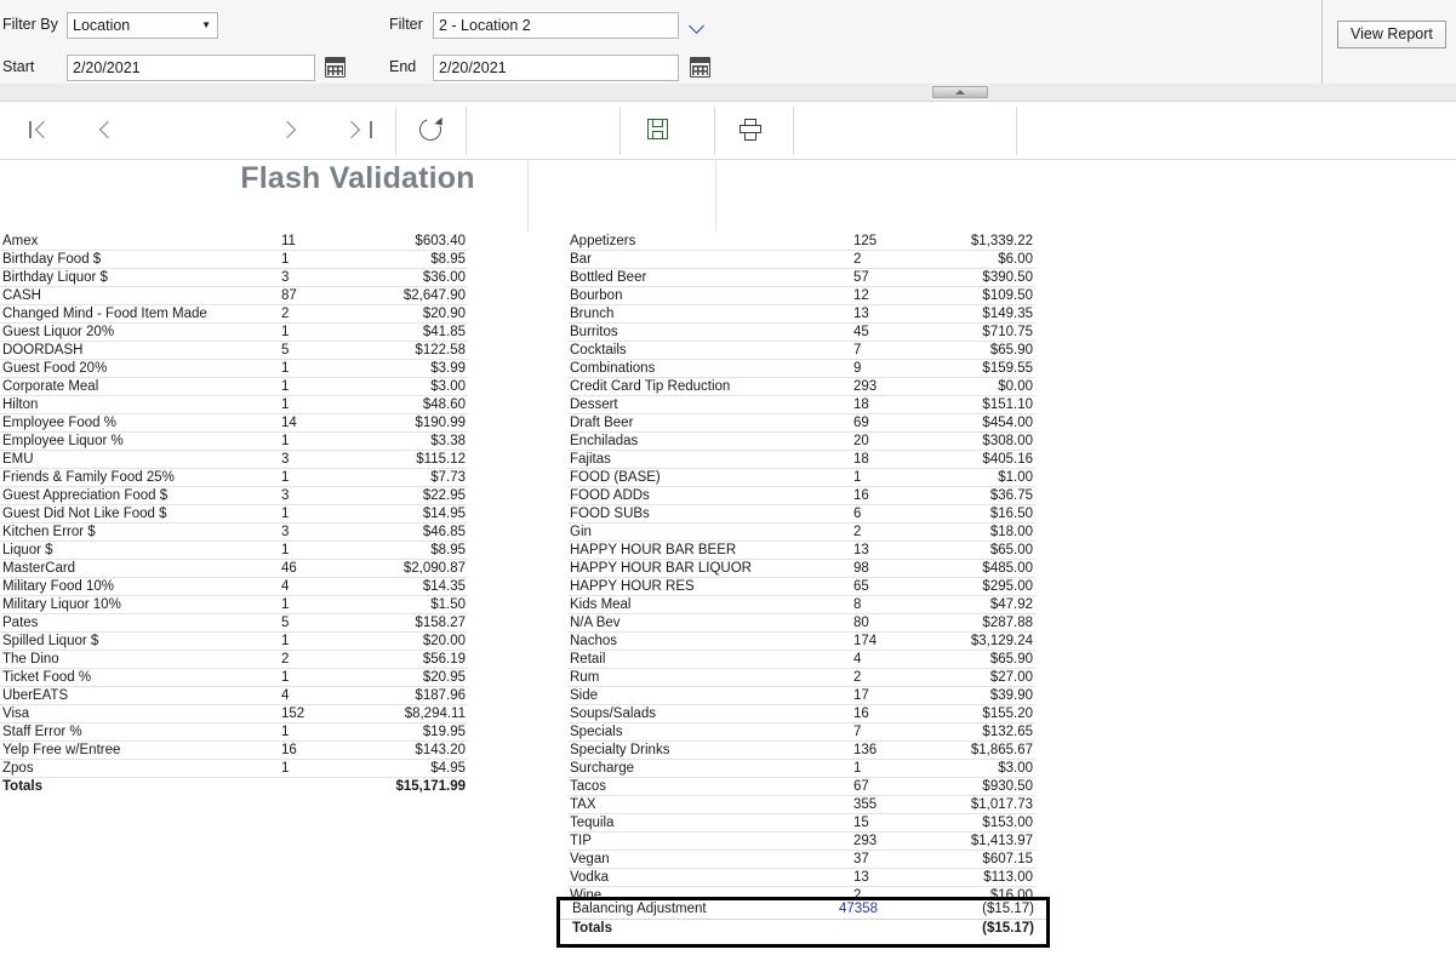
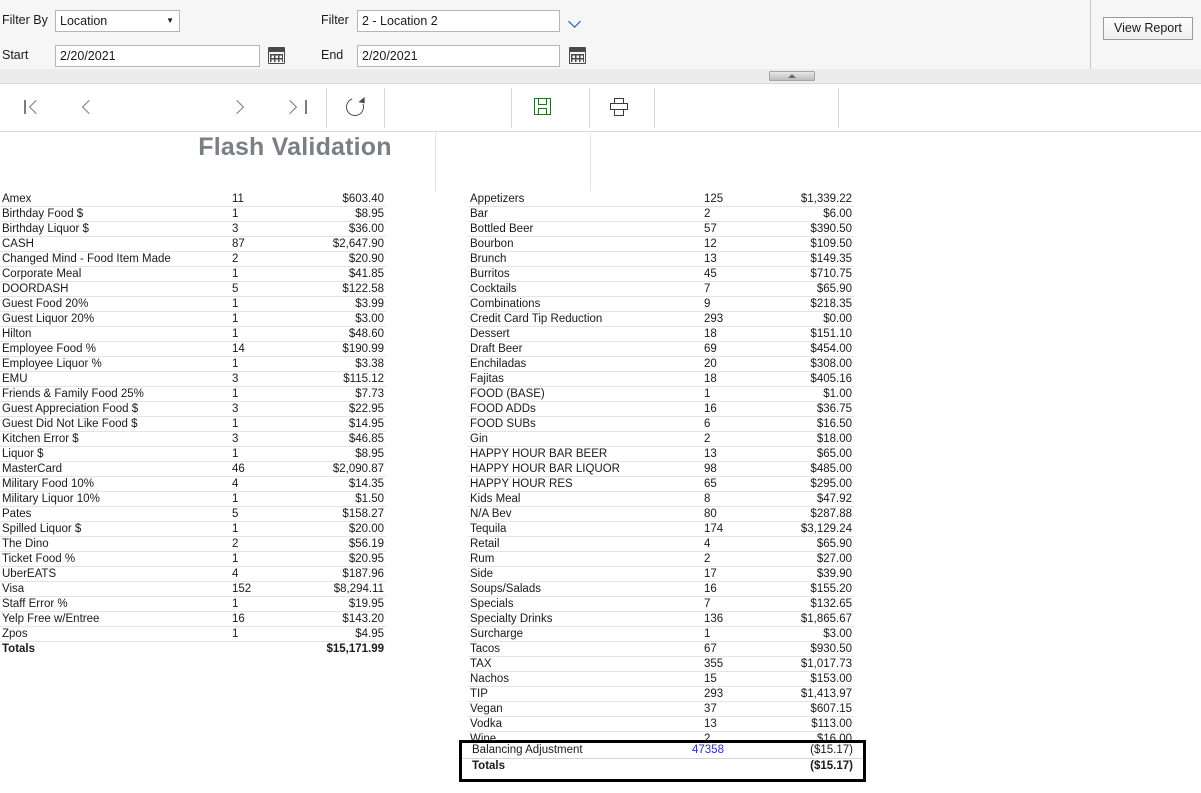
  Filter By
  Location
  ▼
  Filter
  2 - Location 2
  Start
  2/20/2021
  End
  2/20/2021
  View Report
  Flash Validation
  Amex	11	$603.40
  Birthday Food $	1	$8.95
  Birthday Liquor $	3	$36.00
  CASH	87	$2,647.90
  Changed Mind - Food Item Made	2	$20.90
- Guest Liquor 20%	1	$41.85
+ Corporate Meal	1	$41.85
  DOORDASH	5	$122.58
  Guest Food 20%	1	$3.99
- Corporate Meal	1	$3.00
+ Guest Liquor 20%	1	$3.00
  Hilton	1	$48.60
  Employee Food %	14	$190.99
  Employee Liquor %	1	$3.38
  EMU	3	$115.12
  Friends & Family Food 25%	1	$7.73
  Guest Appreciation Food $	3	$22.95
  Guest Did Not Like Food $	1	$14.95
  Kitchen Error $	3	$46.85
  Liquor $	1	$8.95
  MasterCard	46	$2,090.87
  Military Food 10%	4	$14.35
  Military Liquor 10%	1	$1.50
  Pates	5	$158.27
  Spilled Liquor $	1	$20.00
  The Dino	2	$56.19
  Ticket Food %	1	$20.95
  UberEATS	4	$187.96
  Visa	152	$8,294.11
  Staff Error %	1	$19.95
  Yelp Free w/Entree	16	$143.20
  Zpos	1	$4.95
  Totals		$15,171.99
  Appetizers	125	$1,339.22
  Bar	2	$6.00
  Bottled Beer	57	$390.50
  Bourbon	12	$109.50
  Brunch	13	$149.35
  Burritos	45	$710.75
  Cocktails	7	$65.90
- Combinations	9	$159.55
+ Combinations	9	$218.35
  Credit Card Tip Reduction	293	$0.00
  Dessert	18	$151.10
  Draft Beer	69	$454.00
  Enchiladas	20	$308.00
  Fajitas	18	$405.16
  FOOD (BASE)	1	$1.00
  FOOD ADDs	16	$36.75
  FOOD SUBs	6	$16.50
  Gin	2	$18.00
  HAPPY HOUR BAR BEER	13	$65.00
  HAPPY HOUR BAR LIQUOR	98	$485.00
  HAPPY HOUR RES	65	$295.00
  Kids Meal	8	$47.92
  N/A Bev	80	$287.88
- Nachos	174	$3,129.24
+ Tequila	174	$3,129.24
  Retail	4	$65.90
  Rum	2	$27.00
  Side	17	$39.90
  Soups/Salads	16	$155.20
  Specials	7	$132.65
  Specialty Drinks	136	$1,865.67
  Surcharge	1	$3.00
  Tacos	67	$930.50
  TAX	355	$1,017.73
- Tequila	15	$153.00
+ Nachos	15	$153.00
  TIP	293	$1,413.97
  Vegan	37	$607.15
  Vodka	13	$113.00
  Wine	2	$16.00
  Balancing Adjustment	47358	($15.17)
  Totals		($15.17)
